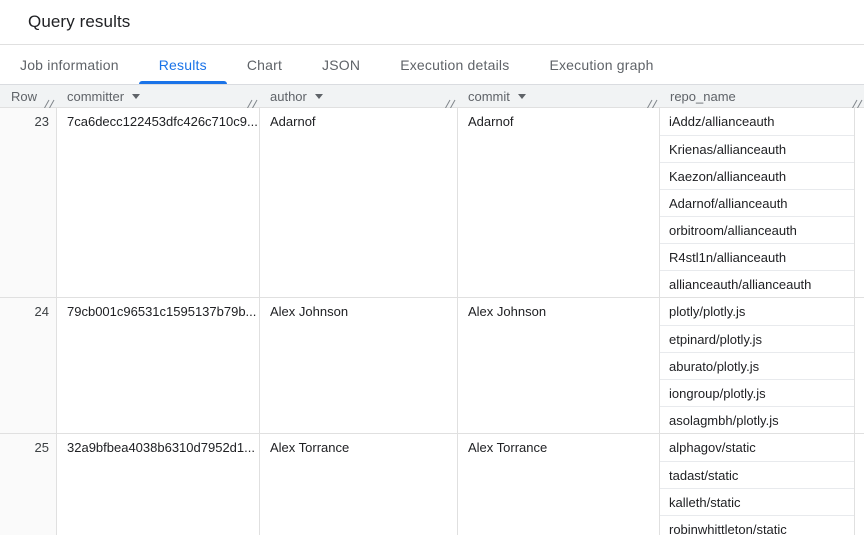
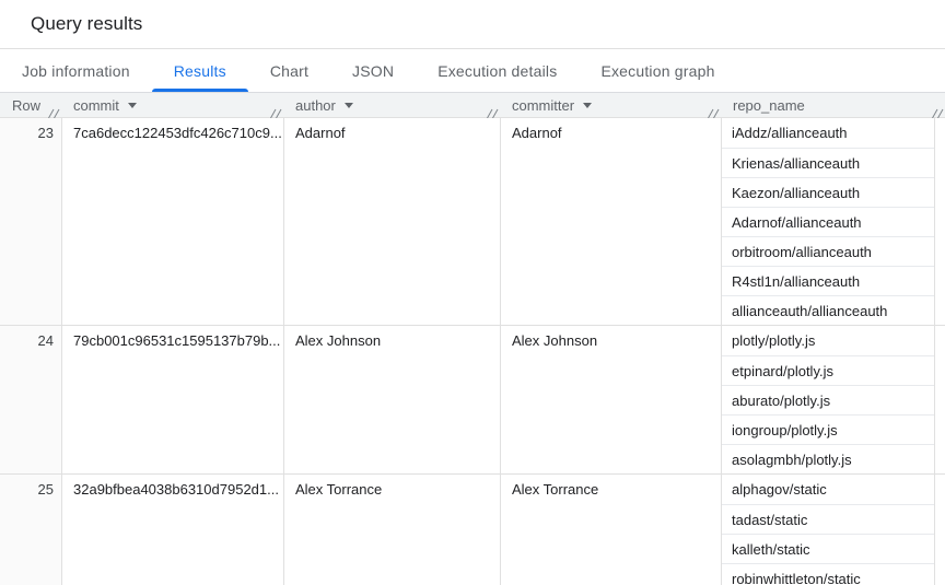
  Query results
  Job information
  Results
  Chart
  JSON
  Execution details
  Execution graph
  Row
- committer
+ commit
  author
- commit
+ committer
  repo_name
  23
  7ca6decc122453dfc426c710c9...
  Adarnof
  Adarnof
  iAddz/allianceauth
  Krienas/allianceauth
  Kaezon/allianceauth
  Adarnof/allianceauth
  orbitroom/allianceauth
  R4stl1n/allianceauth
  allianceauth/allianceauth
  24
  79cb001c96531c1595137b79b...
  Alex Johnson
  Alex Johnson
  plotly/plotly.js
  etpinard/plotly.js
  aburato/plotly.js
  iongroup/plotly.js
  asolagmbh/plotly.js
  25
  32a9bfbea4038b6310d7952d1...
  Alex Torrance
  Alex Torrance
  alphagov/static
  tadast/static
  kalleth/static
  robinwhittleton/static
